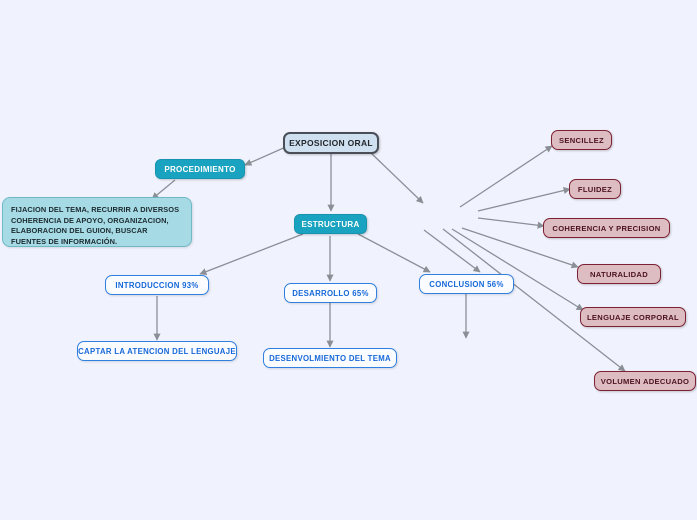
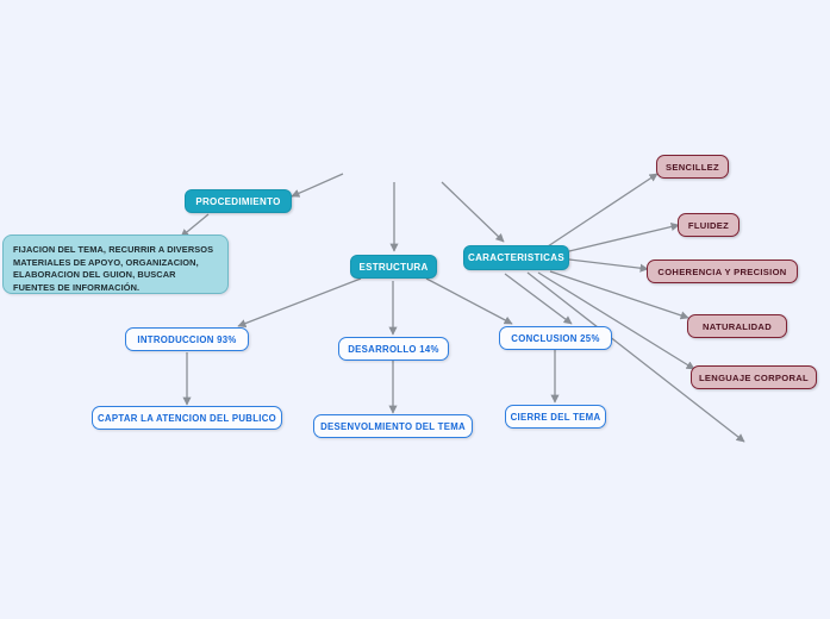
- EXPOSICION ORAL
  PROCEDIMIENTO
- FIJACION DEL TEMA, RECURRIR A DIVERSOS COHERENCIA DE APOYO, ORGANIZACION, ELABORACION DEL GUION, BUSCAR FUENTES DE INFORMACIÓN.
+ FIJACION DEL TEMA, RECURRIR A DIVERSOS MATERIALES DE APOYO, ORGANIZACION, ELABORACION DEL GUION, BUSCAR FUENTES DE INFORMACIÓN.
  ESTRUCTURA
  INTRODUCCION 93%
- CAPTAR LA ATENCION DEL LENGUAJE
+ CAPTAR LA ATENCION DEL PUBLICO
- DESARROLLO 65%
+ DESARROLLO 14%
  DESENVOLMIENTO DEL TEMA
- CONCLUSION 56%
+ CONCLUSION 25%
+ CIERRE DEL TEMA
+ CARACTERISTICAS
  SENCILLEZ
  FLUIDEZ
  COHERENCIA Y PRECISION
  NATURALIDAD
  LENGUAJE CORPORAL
- VOLUMEN ADECUADO
